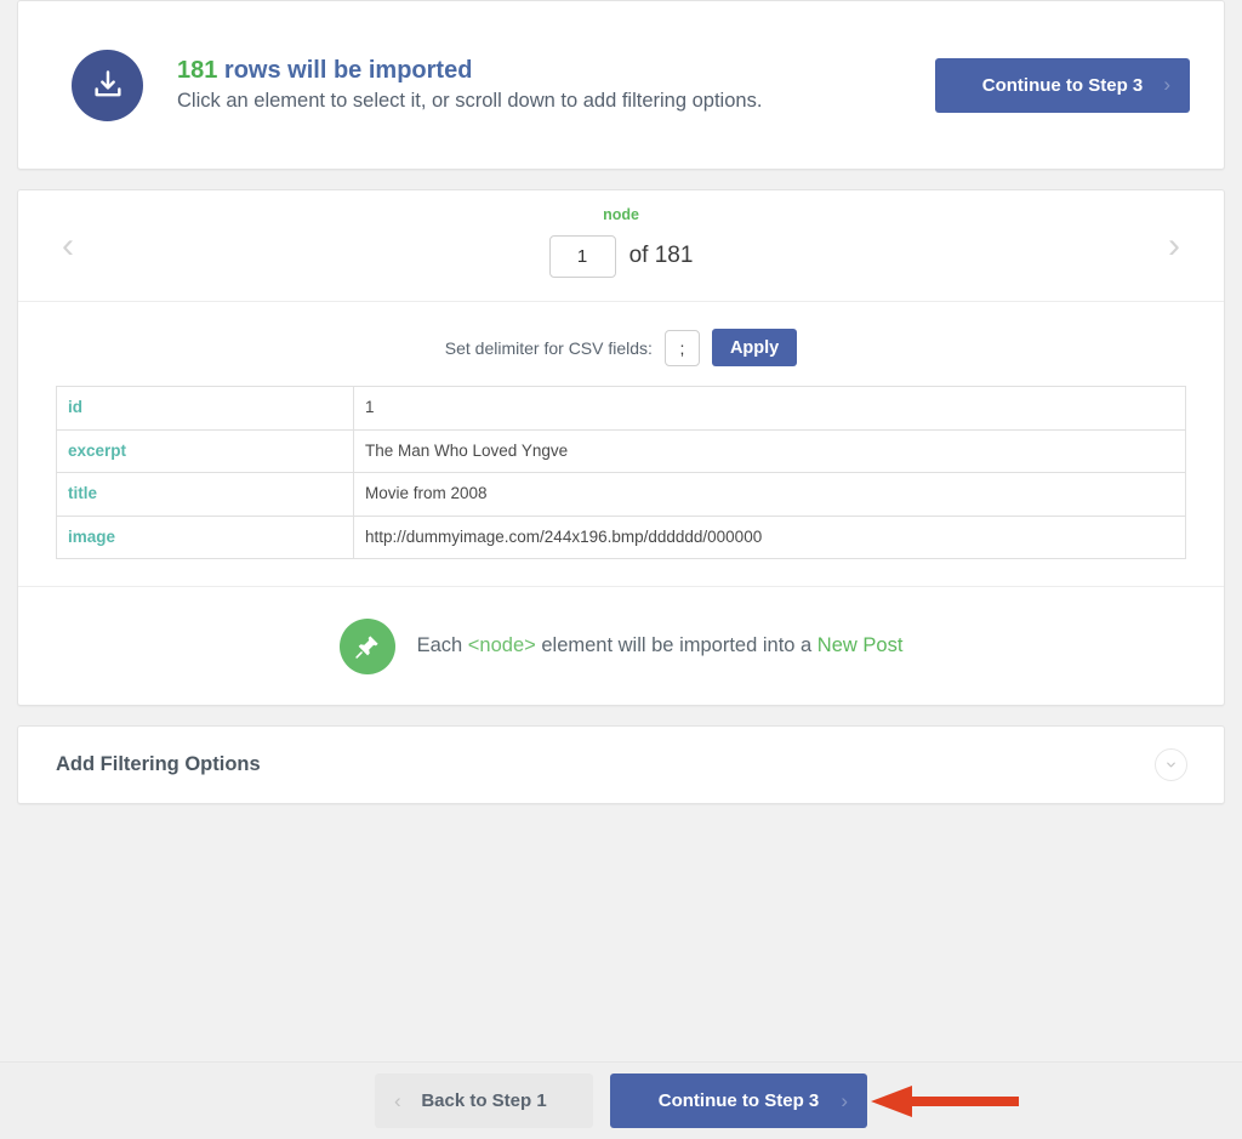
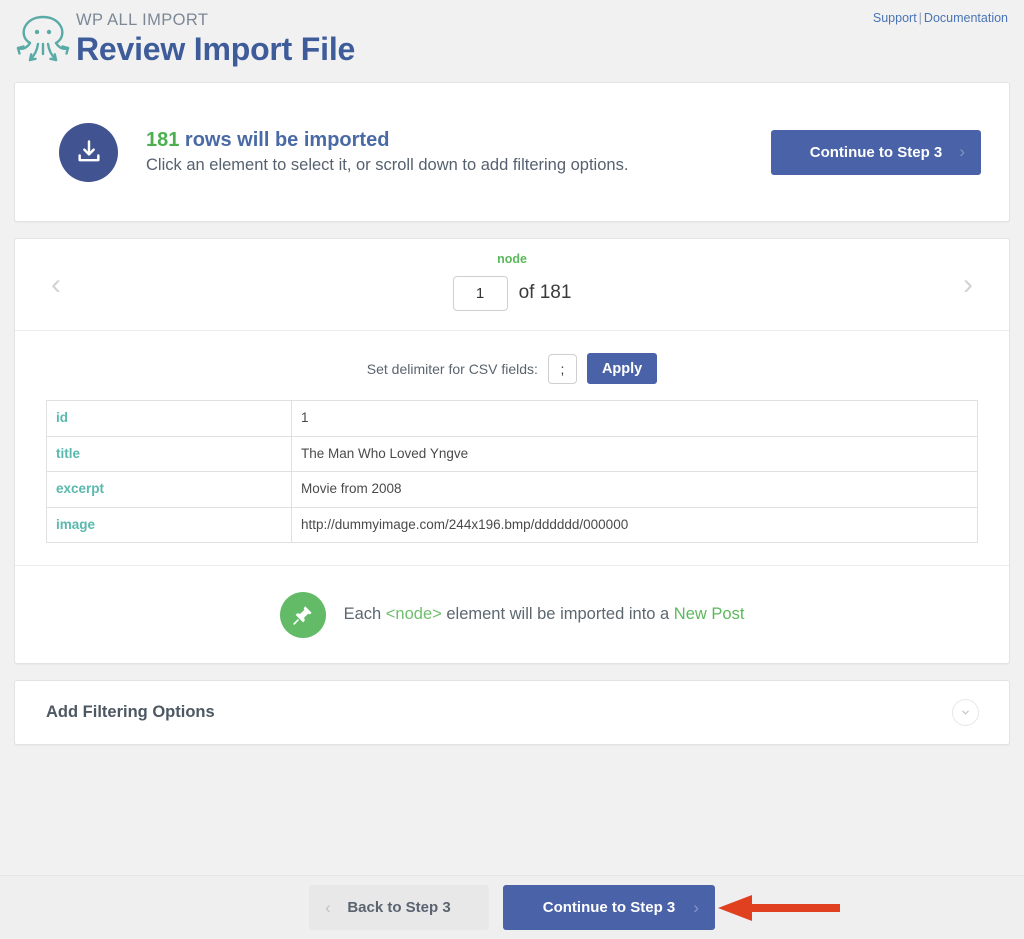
+ WP ALL IMPORT
+ Review Import File
+ Support | Documentation
  181 rows will be imported
  Click an element to select it, or scroll down to add filtering options.
  Continue to Step 3
  ›
  ‹
  ›
  node
  1
  of 181
  Set delimiter for CSV fields:
  ;
  Apply
  id	1
- excerpt	The Man Who Loved Yngve
+ title	The Man Who Loved Yngve
- title	Movie from 2008
+ excerpt	Movie from 2008
  image	http://dummyimage.com/244x196.bmp/dddddd/000000
  Each <node> element will be imported into a New Post
  Add Filtering Options
  ‹
- Back to Step 1
+ Back to Step 3
  Continue to Step 3
  ›
